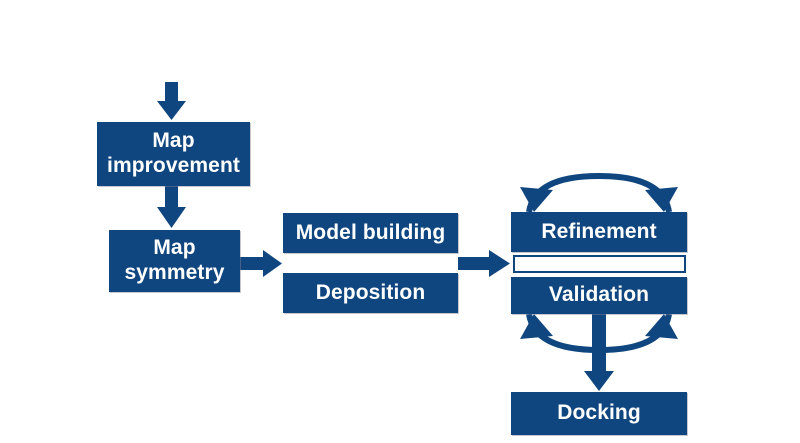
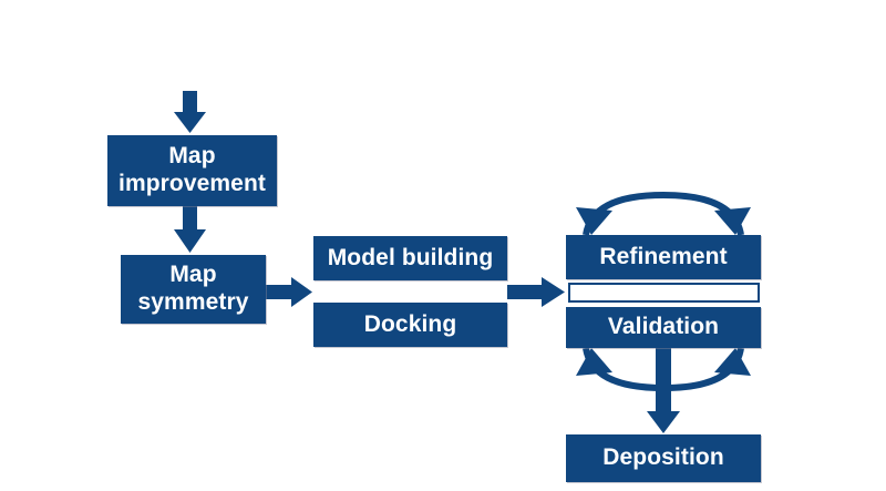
  Map
  improvement
  Map
  symmetry
  Model building
- Deposition
+ Docking
  Refinement
  Validation
- Docking
+ Deposition
